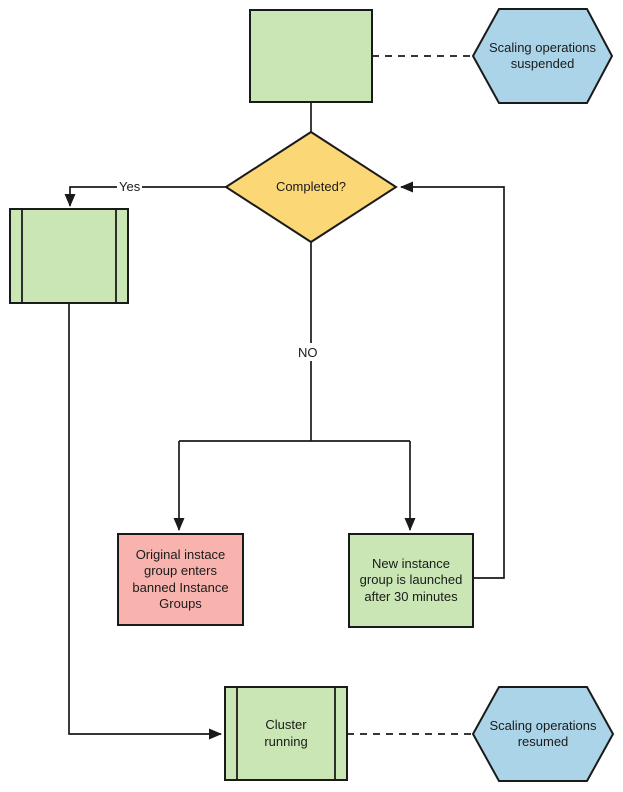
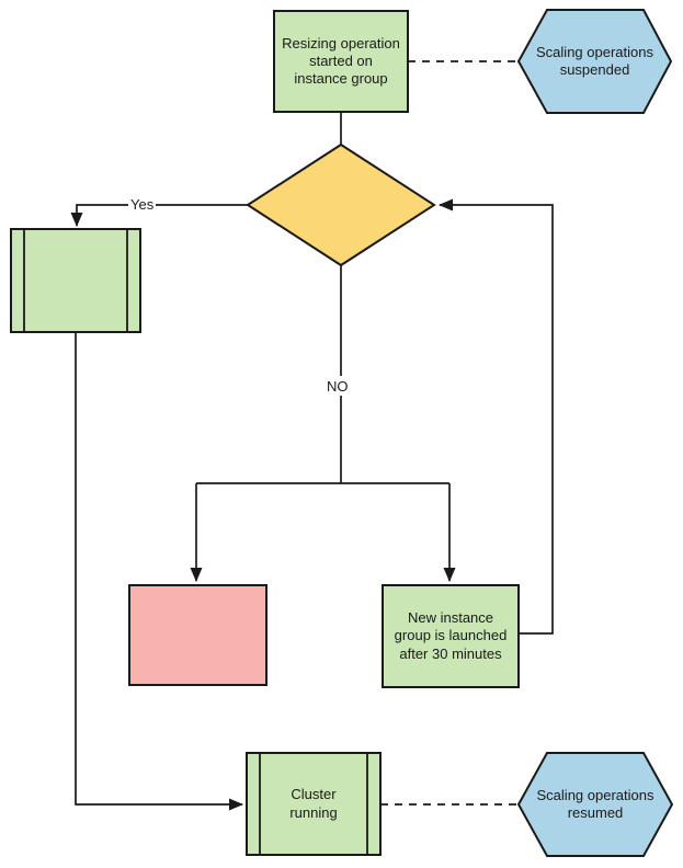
+ Resizing operation
+ started on
+ instance group
  Scaling operations
  suspended
- Completed?
- Original instace
- group enters
- banned Instance
- Groups
  New instance
  group is launched
  after 30 minutes
  Cluster
  running
  Scaling operations
  resumed
  Yes
  NO
